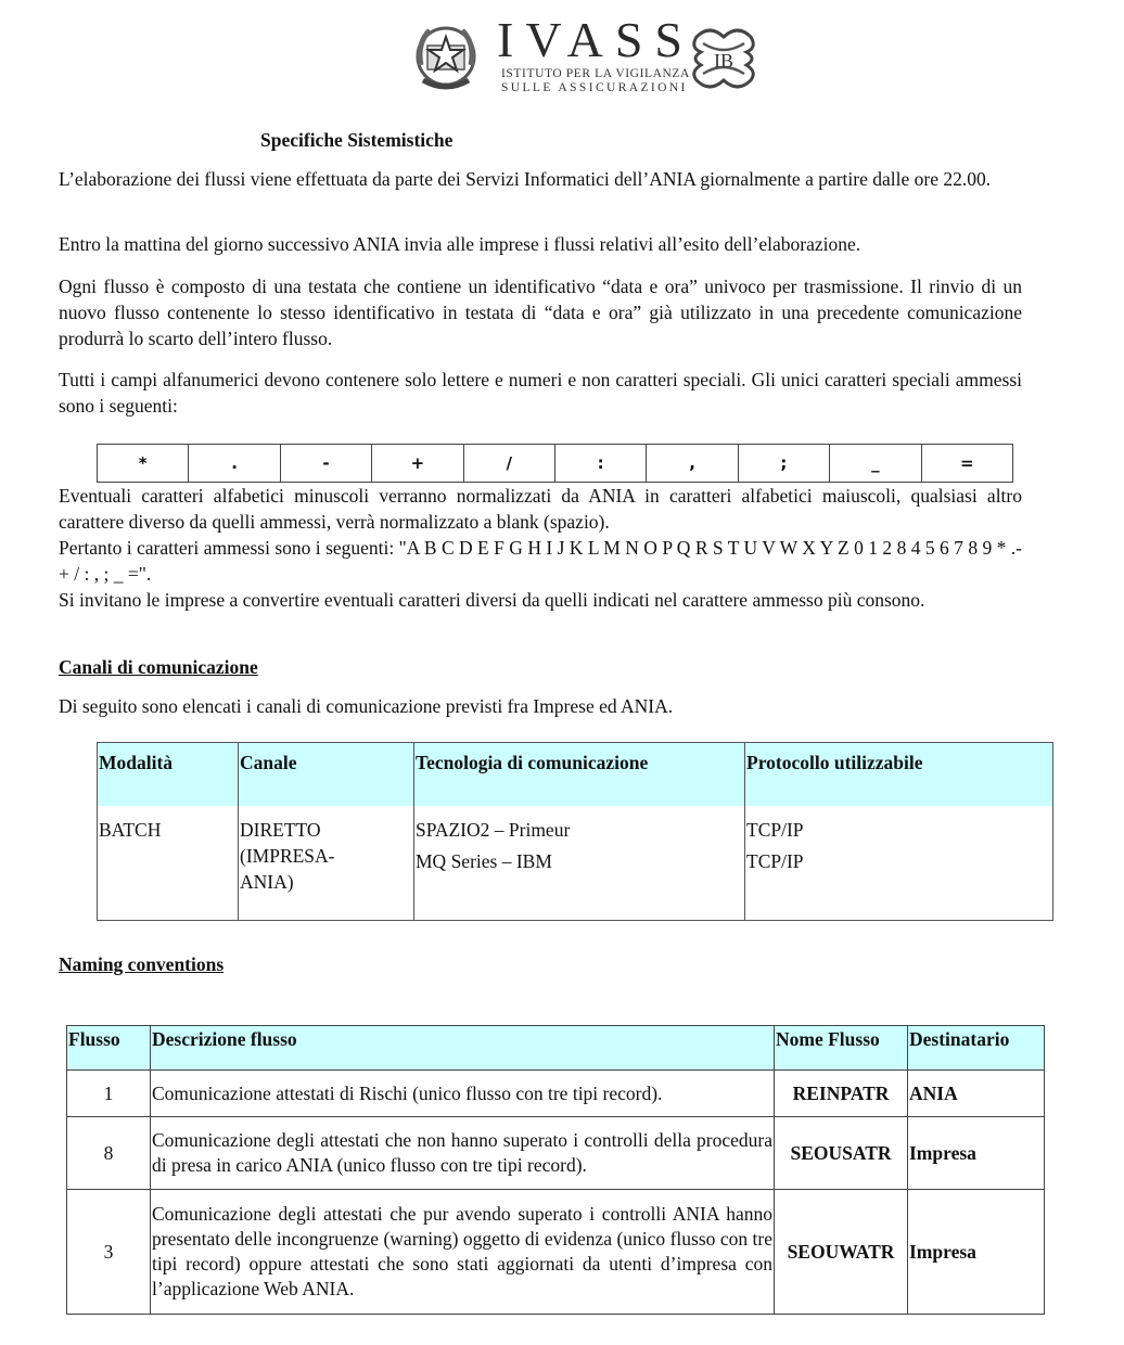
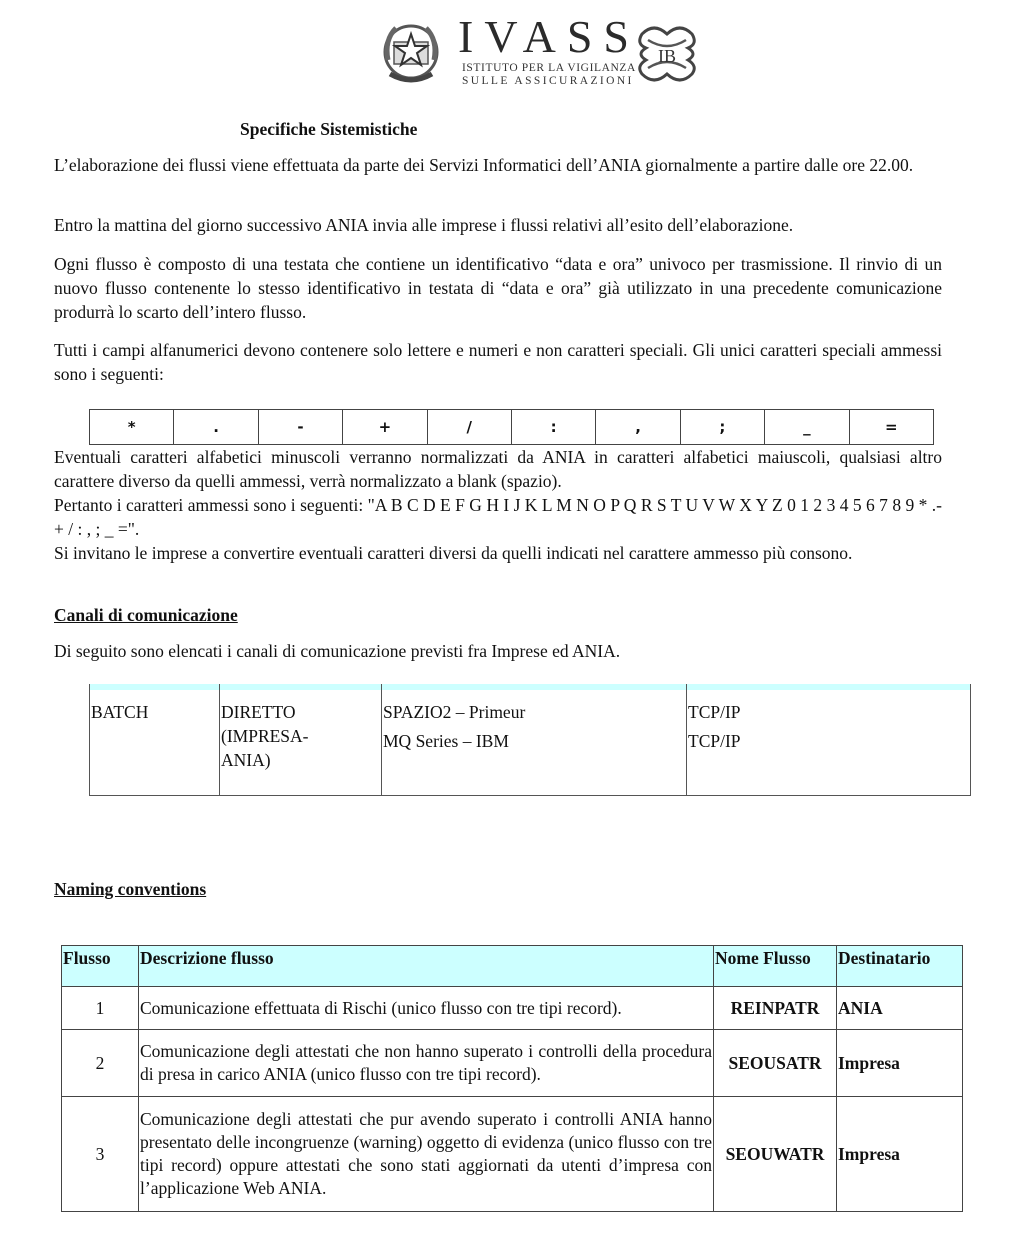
  IVASS
  ISTITUTO PER LA VIGILANZA
  SULLE ASSICURAZIONI
  IB
  Specifiche Sistemistiche
  L’elaborazione dei flussi viene effettuata da parte dei Servizi Informatici dell’ANIA giornalmente a partire dalle ore 22.00.
  Entro la mattina del giorno successivo ANIA invia alle imprese i flussi relativi all’esito dell’elaborazione.
  Ogni flusso è composto di una testata che contiene un identificativo “data e ora” univoco per trasmissione. Il rinvio di un nuovo flusso contenente lo stesso identificativo in testata di “data e ora” già utilizzato in una precedente comunicazione produrrà lo scarto dell’intero flusso.
  Tutti i campi alfanumerici devono contenere solo lettere e numeri e non caratteri speciali. Gli unici caratteri speciali ammessi sono i seguenti:
  *	.	-	+	/	:	,	;	_	=
  Eventuali caratteri alfabetici minuscoli verranno normalizzati da ANIA in caratteri alfabetici maiuscoli, qualsiasi altro carattere diverso da quelli ammessi, verrà normalizzato a blank (spazio).
- Pertanto i caratteri ammessi sono i seguenti: "A B C D E F G H I J K L M N O P Q R S T U V W X Y Z 0 1 2 8 4 5 6 7 8 9 * .- + / : , ; _ =".
+ Pertanto i caratteri ammessi sono i seguenti: "A B C D E F G H I J K L M N O P Q R S T U V W X Y Z 0 1 2 3 4 5 6 7 8 9 * .- + / : , ; _ =".
  Si invitano le imprese a convertire eventuali caratteri diversi da quelli indicati nel carattere ammesso più consono.
  Canali di comunicazione
  Di seguito sono elencati i canali di comunicazione previsti fra Imprese ed ANIA.
- Modalità	Canale	Tecnologia di comunicazione	Protocollo utilizzabile
  BATCH	DIRETTO (IMPRESA-ANIA)	SPAZIO2 – Primeur MQ Series – IBM	TCP/IP TCP/IP
  Naming conventions
  Flusso	Descrizione flusso	Nome Flusso	Destinatario
- 1	Comunicazione attestati di Rischi (unico flusso con tre tipi record).	REINPATR	ANIA
+ 1	Comunicazione effettuata di Rischi (unico flusso con tre tipi record).	REINPATR	ANIA
- 8	Comunicazione degli attestati che non hanno superato i controlli della procedura di presa in carico ANIA (unico flusso con tre tipi record).	SEOUSATR	Impresa
+ 2	Comunicazione degli attestati che non hanno superato i controlli della procedura di presa in carico ANIA (unico flusso con tre tipi record).	SEOUSATR	Impresa
  3	Comunicazione degli attestati che pur avendo superato i controlli ANIA hanno presentato delle incongruenze (warning) oggetto di evidenza (unico flusso con tre tipi record) oppure attestati che sono stati aggiornati da utenti d’impresa con l’applicazione Web ANIA.	SEOUWATR	Impresa
